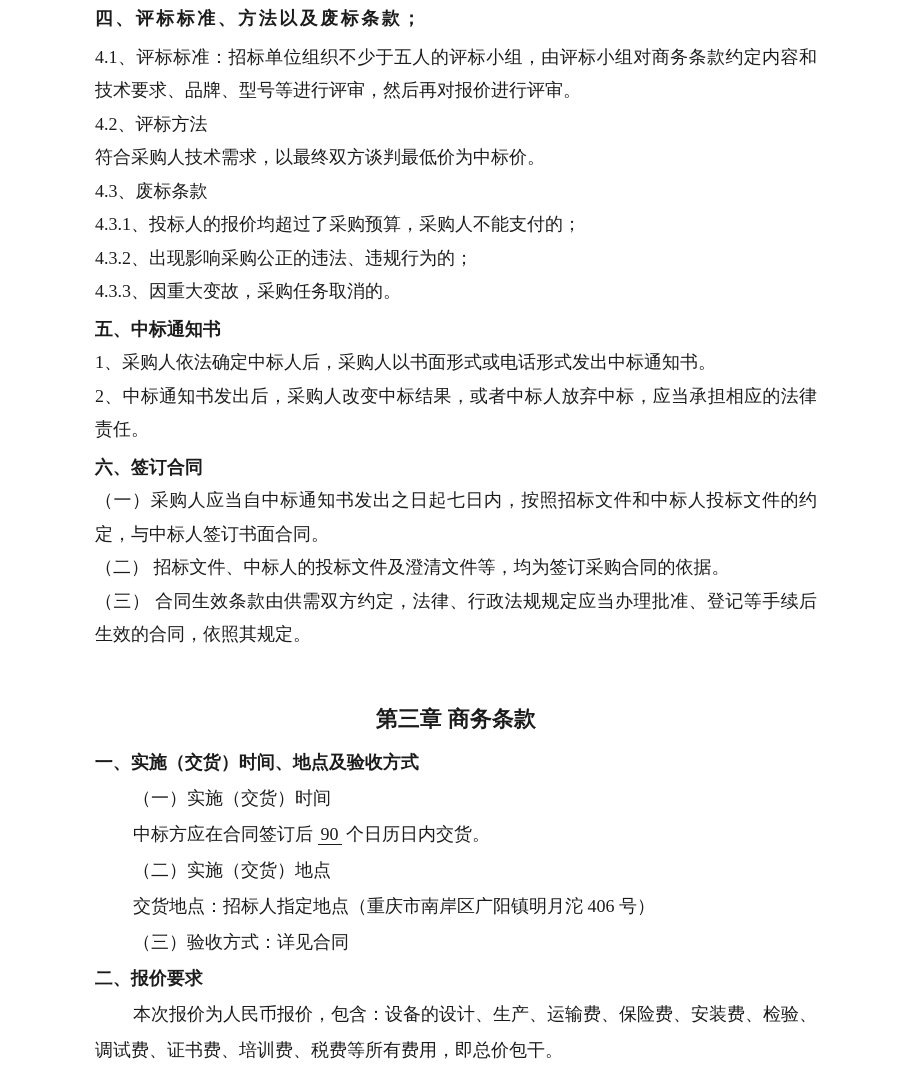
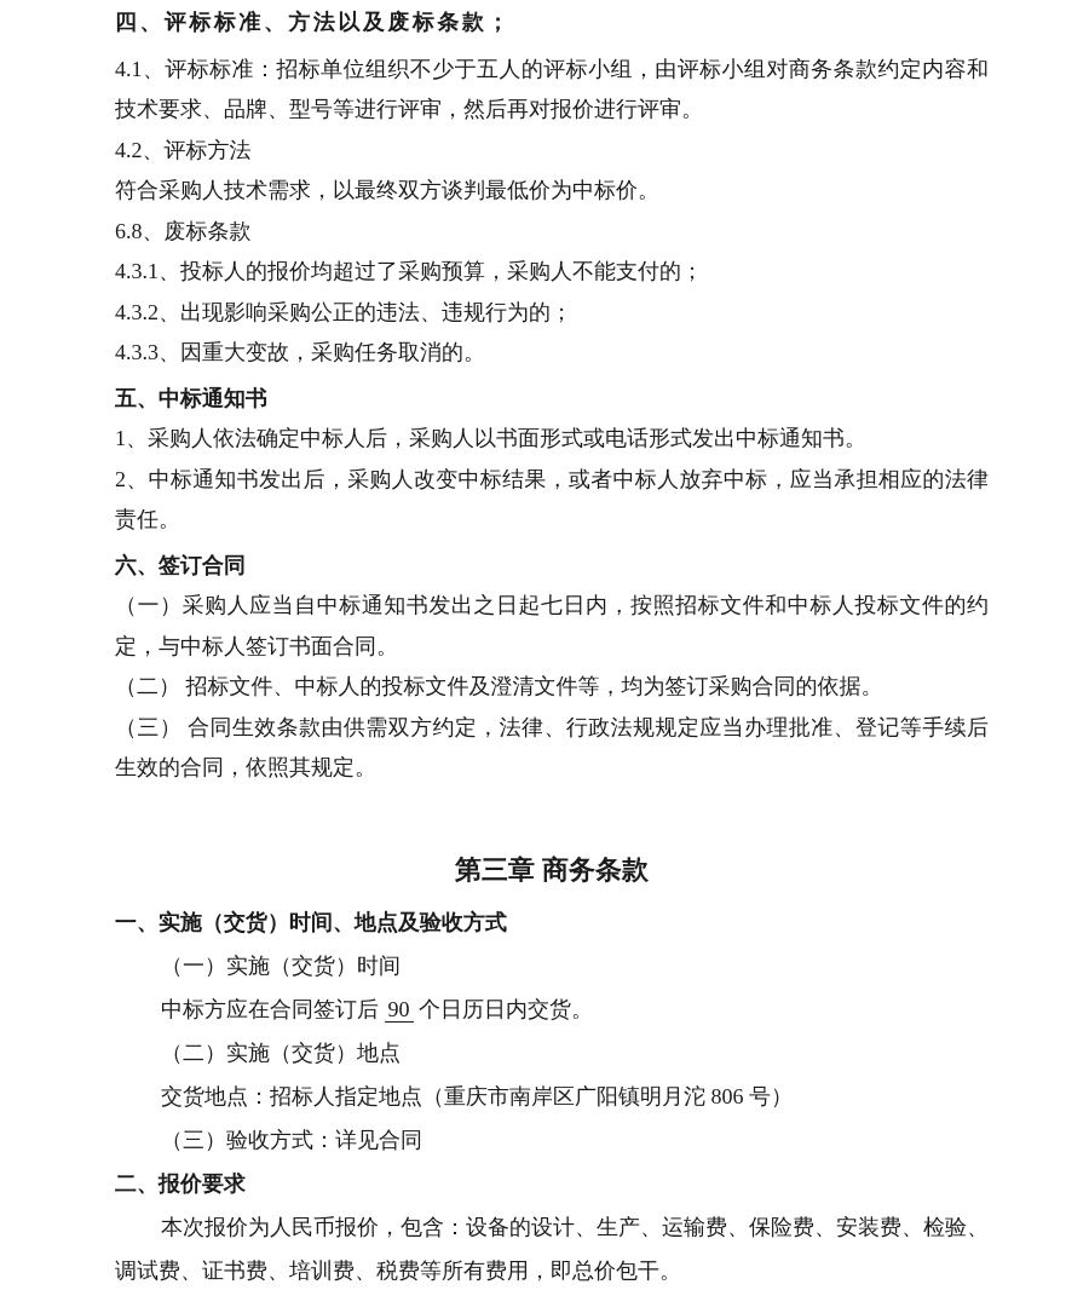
  四、评标标准、方法以及废标条款；
  4.1、评标标准：招标单位组织不少于五人的评标小组，由评标小组对商务条款约定内容和技术要求、品牌、型号等进行评审，然后再对报价进行评审。
  4.2、评标方法
  符合采购人技术需求，以最终双方谈判最低价为中标价。
- 4.3、废标条款
+ 6.8、废标条款
  4.3.1、投标人的报价均超过了采购预算，采购人不能支付的；
  4.3.2、出现影响采购公正的违法、违规行为的；
  4.3.3、因重大变故，采购任务取消的。
  五、中标通知书
  1、采购人依法确定中标人后，采购人以书面形式或电话形式发出中标通知书。
  2、中标通知书发出后，采购人改变中标结果，或者中标人放弃中标，应当承担相应的法律责任。
  六、签订合同
  （一）采购人应当自中标通知书发出之日起七日内，按照招标文件和中标人投标文件的约定，与中标人签订书面合同。
  （二） 招标文件、中标人的投标文件及澄清文件等，均为签订采购合同的依据。
  （三） 合同生效条款由供需双方约定，法律、行政法规规定应当办理批准、登记等手续后生效的合同，依照其规定。
  第三章 商务条款
  一、实施（交货）时间、地点及验收方式
  （一）实施（交货）时间
  中标方应在合同签订后 90 个日历日内交货。
  （二）实施（交货）地点
- 交货地点：招标人指定地点（重庆市南岸区广阳镇明月沱 406 号）
+ 交货地点：招标人指定地点（重庆市南岸区广阳镇明月沱 806 号）
  （三）验收方式：详见合同
  二、报价要求
  本次报价为人民币报价，包含：设备的设计、生产、运输费、保险费、安装费、检验、调试费、证书费、培训费、税费等所有费用，即总价包干。
